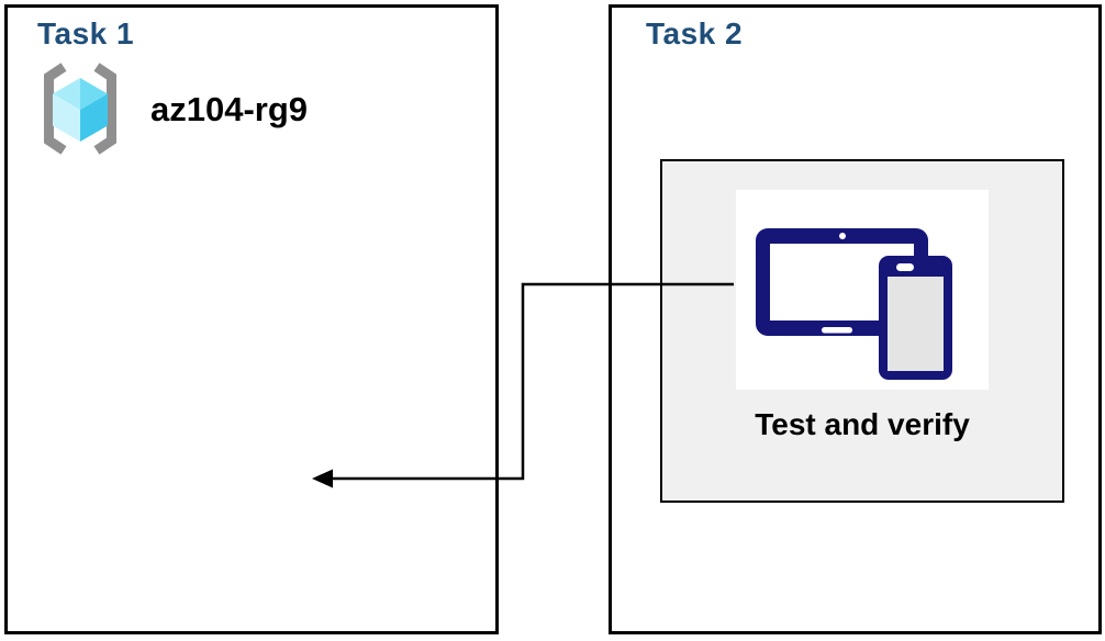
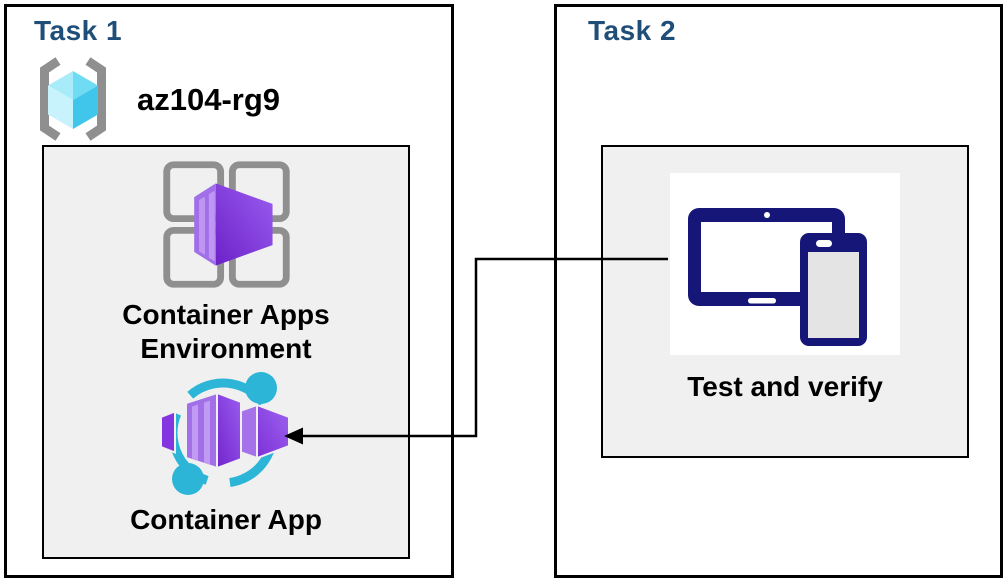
  Task 1
  az104-rg9
+ Container Apps Environment
+ Container App
  Task 2
  Test and verify
